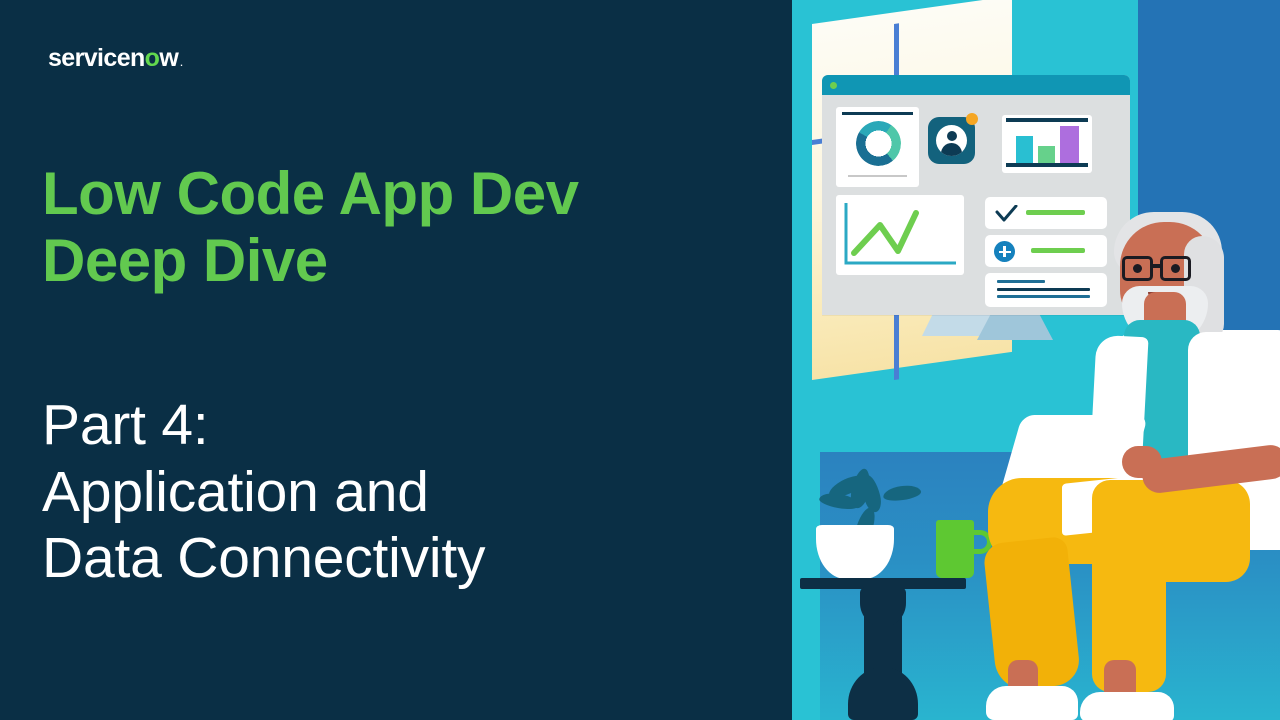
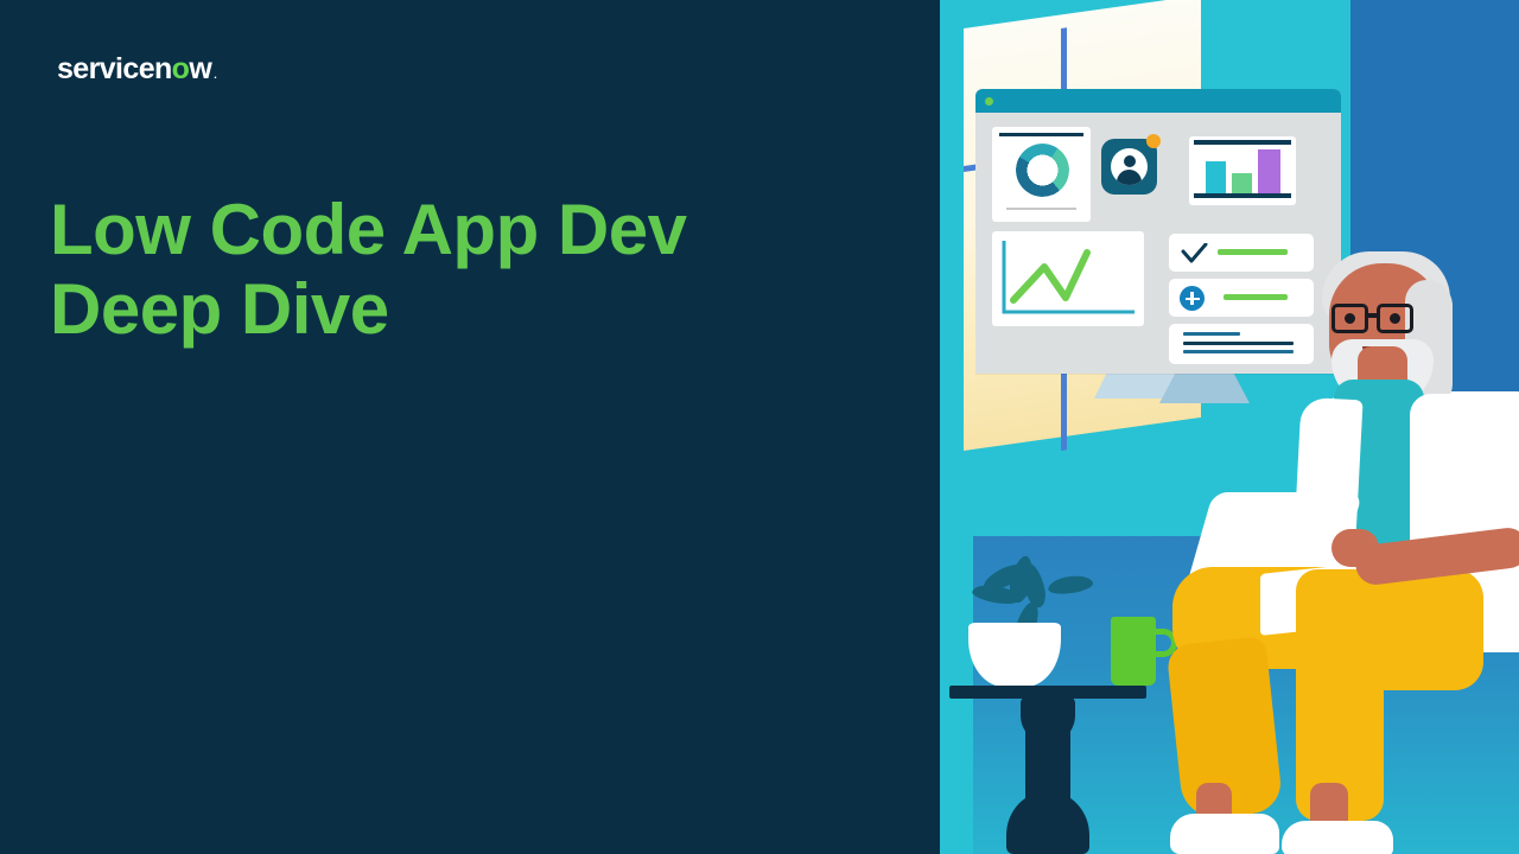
  servicen
  o
  w
  .
  Low Code App Dev
  Deep Dive
- Part 4:
- Application and
- Data Connectivity
